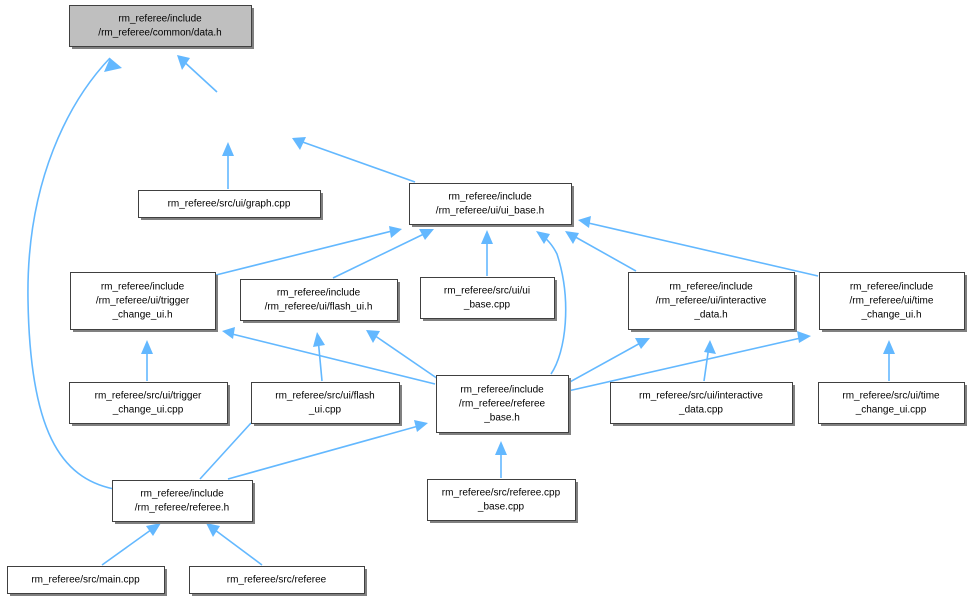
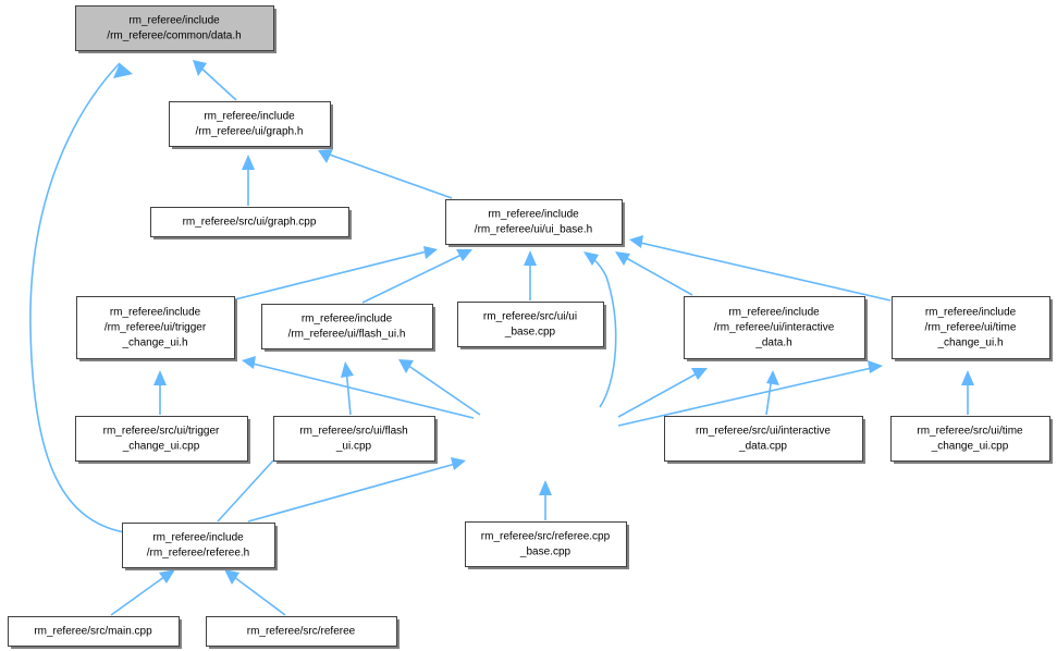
  rm_referee/include /rm_referee/common/data.h
+ rm_referee/include /rm_referee/ui/graph.h
  rm_referee/src/ui/graph.cpp
  rm_referee/include /rm_referee/ui/ui_base.h
  rm_referee/include /rm_referee/ui/trigger _change_ui.h
  rm_referee/include /rm_referee/ui/flash_ui.h
  rm_referee/src/ui/ui _base.cpp
  rm_referee/include /rm_referee/ui/interactive _data.h
  rm_referee/include /rm_referee/ui/time _change_ui.h
  rm_referee/src/ui/trigger _change_ui.cpp
  rm_referee/src/ui/flash _ui.cpp
- rm_referee/include /rm_referee/referee _base.h
  rm_referee/src/ui/interactive _data.cpp
  rm_referee/src/ui/time _change_ui.cpp
  rm_referee/include /rm_referee/referee.h
  rm_referee/src/referee.cpp _base.cpp
  rm_referee/src/main.cpp
  rm_referee/src/referee
